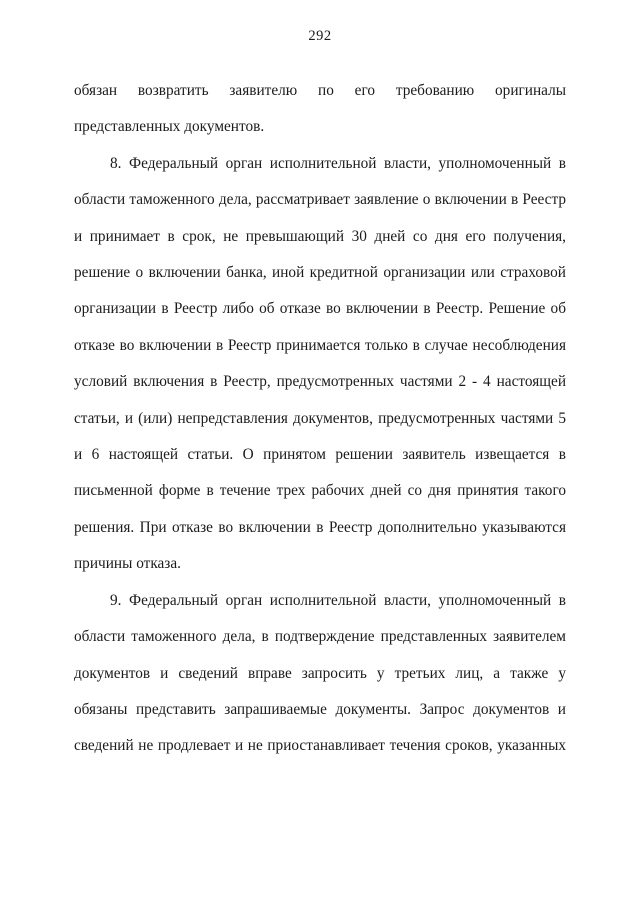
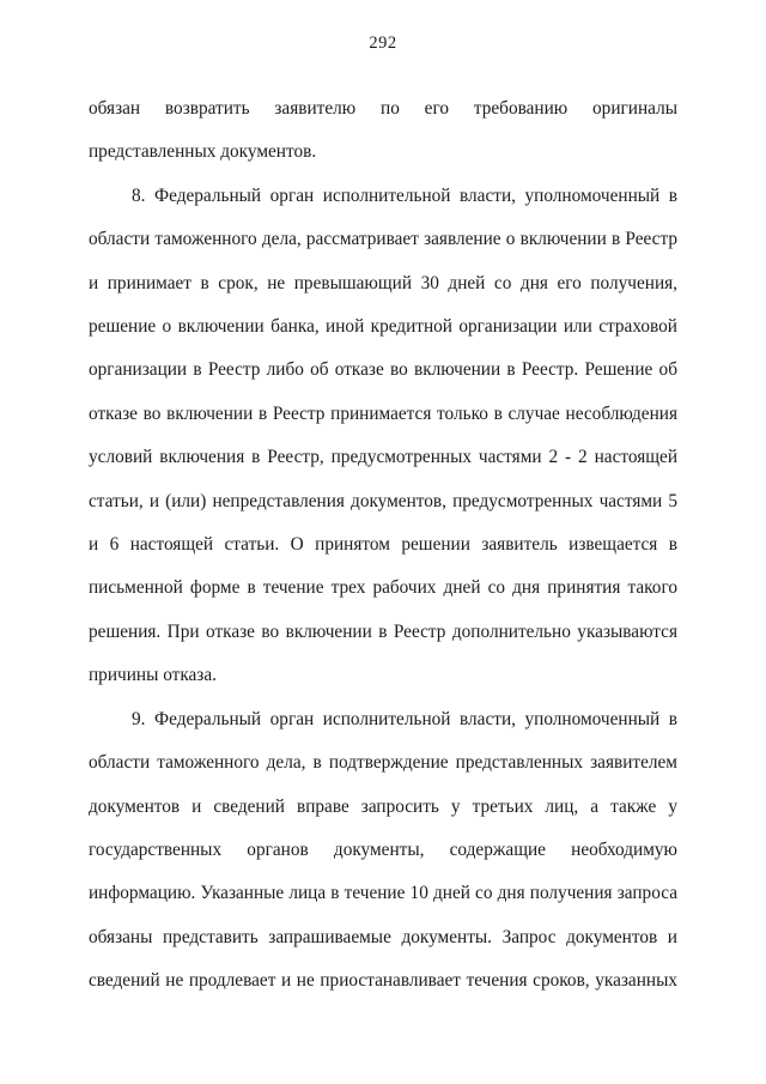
  292
  обязан возвратить заявителю по его требованию оригиналы
  представленных документов.
  8. Федеральный орган исполнительной власти, уполномоченный в
  области таможенного дела, рассматривает заявление о включении в Реестр
  и принимает в срок, не превышающий 30 дней со дня его получения,
  решение о включении банка, иной кредитной организации или страховой
  организации в Реестр либо об отказе во включении в Реестр. Решение об
  отказе во включении в Реестр принимается только в случае несоблюдения
- условий включения в Реестр, предусмотренных частями 2 - 4 настоящей
+ условий включения в Реестр, предусмотренных частями 2 - 2 настоящей
  статьи, и (или) непредставления документов, предусмотренных частями 5
  и 6 настоящей статьи. О принятом решении заявитель извещается в
  письменной форме в течение трех рабочих дней со дня принятия такого
  решения. При отказе во включении в Реестр дополнительно указываются
  причины отказа.
  9. Федеральный орган исполнительной власти, уполномоченный в
  области таможенного дела, в подтверждение представленных заявителем
  документов и сведений вправе запросить у третьих лиц, а также у
+ государственных органов документы, содержащие необходимую
+ информацию. Указанные лица в течение 10 дней со дня получения запроса
  обязаны представить запрашиваемые документы. Запрос документов и
  сведений не продлевает и не приостанавливает течения сроков, указанных
